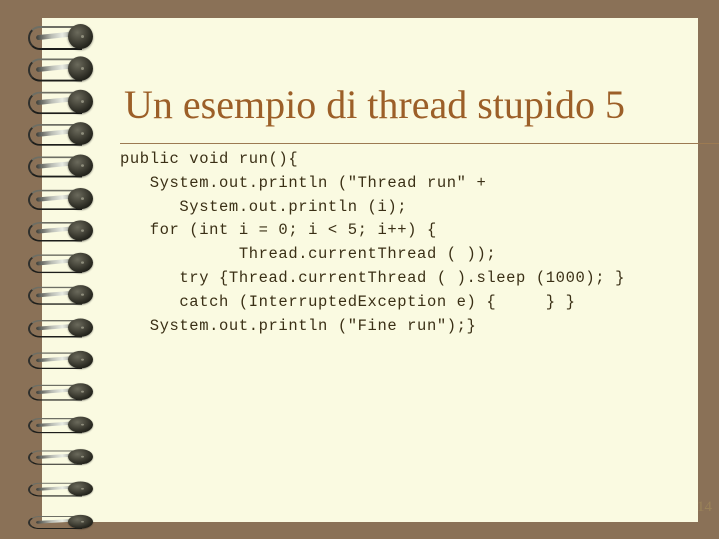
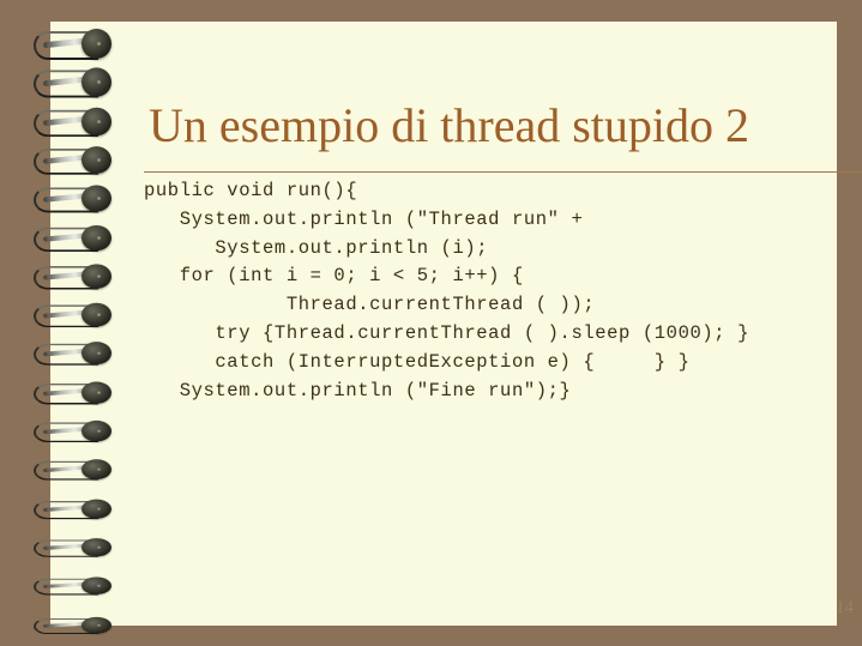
- Un esempio di thread stupido 5
+ Un esempio di thread stupido 2
  public void run(){
  System.out.println ("Thread run" +
  System.out.println (i);
  for (int i = 0; i < 5; i++) {
  Thread.currentThread ( ));
  try {Thread.currentThread ( ).sleep (1000); }
  catch (InterruptedException e) { } }
  System.out.println ("Fine run");}
  14
